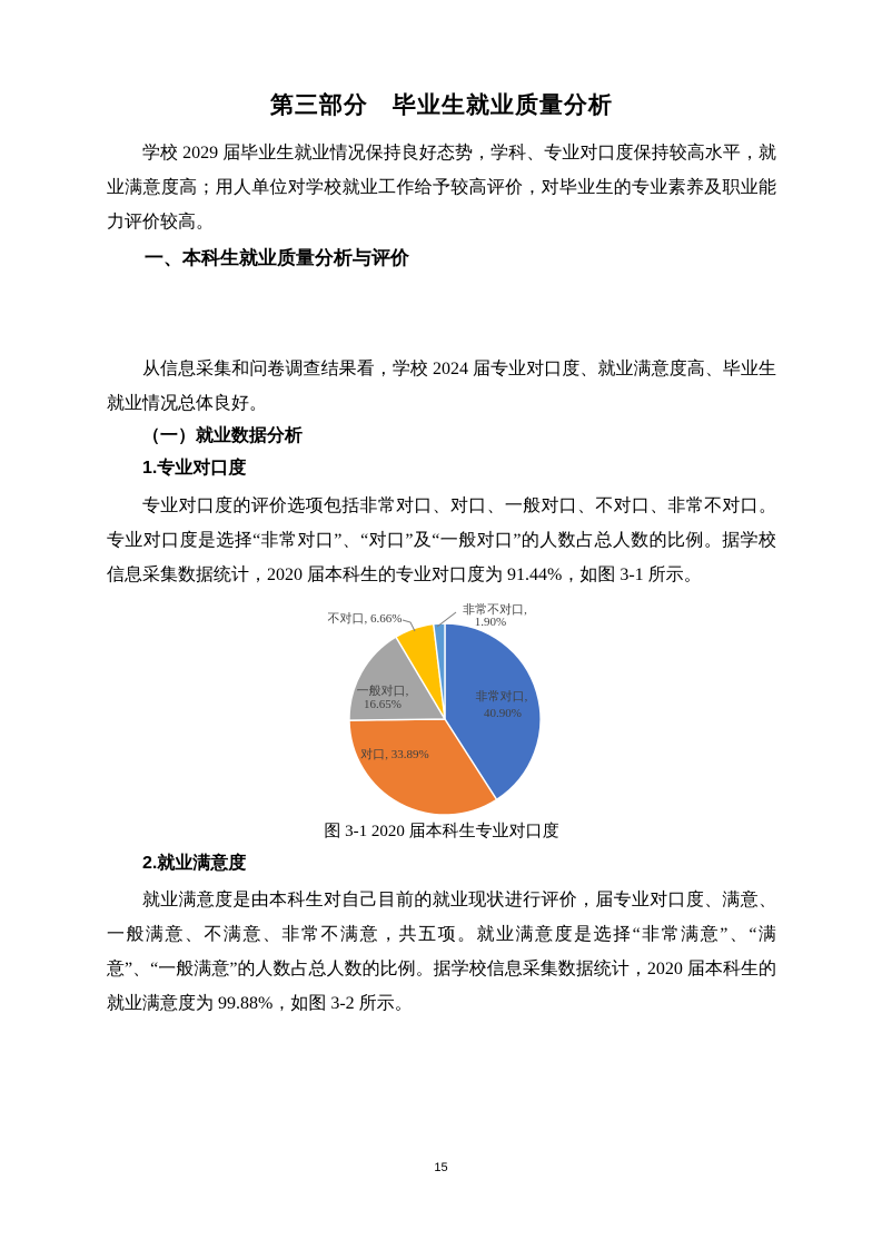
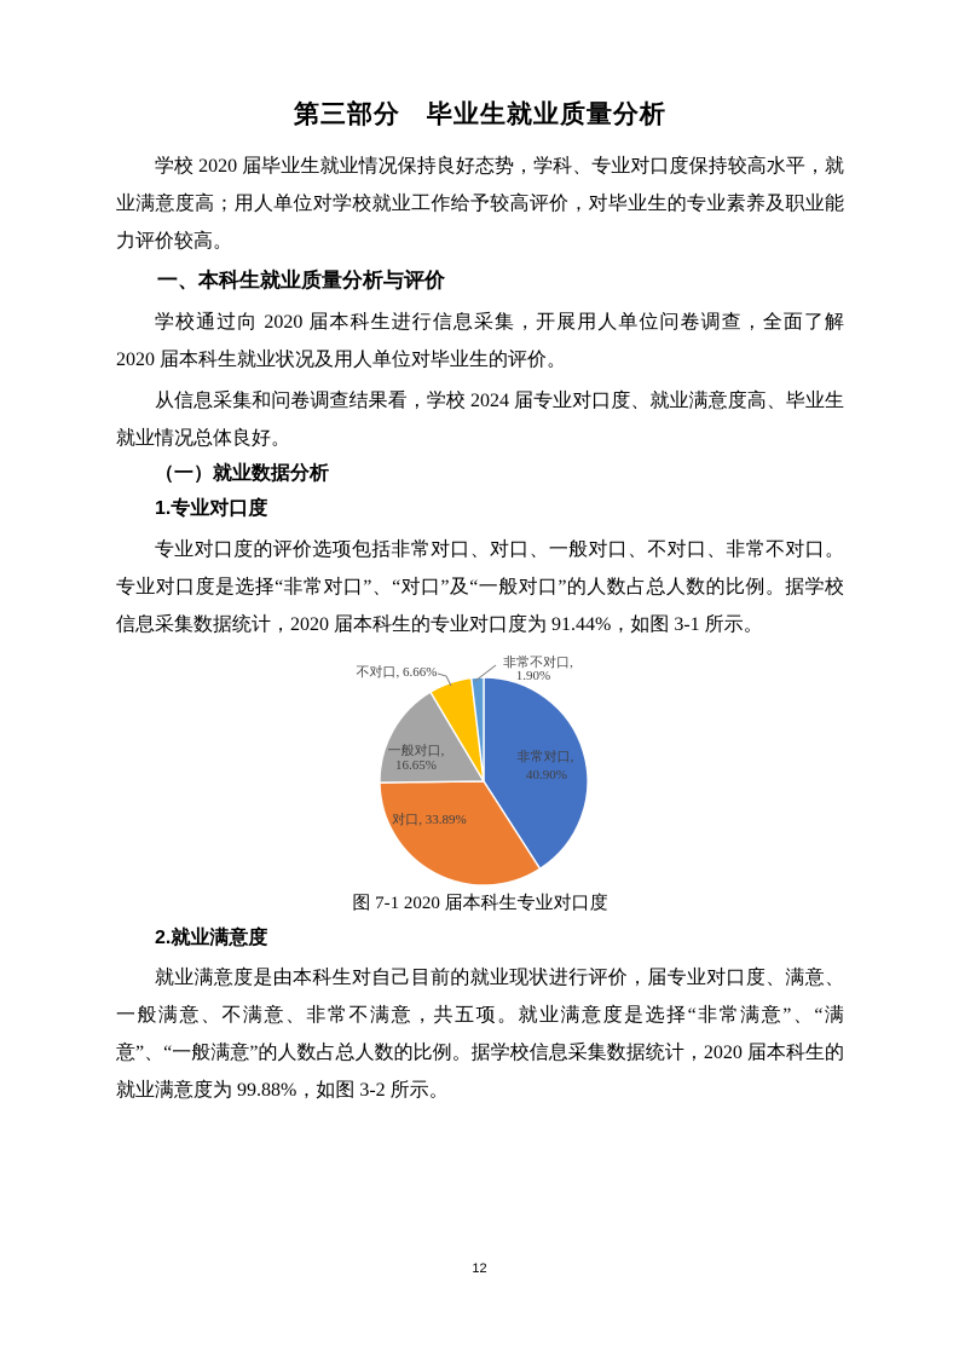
  第三部分 毕业生就业质量分析
- 学校 2029 届毕业生就业情况保持良好态势，学科、专业对口度保持较高水平，就业满意度高；用人单位对学校就业工作给予较高评价，对毕业生的专业素养及职业能力评价较高。
+ 学校 2020 届毕业生就业情况保持良好态势，学科、专业对口度保持较高水平，就业满意度高；用人单位对学校就业工作给予较高评价，对毕业生的专业素养及职业能力评价较高。
  一、本科生就业质量分析与评价
+ 学校通过向 2020 届本科生进行信息采集，开展用人单位问卷调查，全面了解 2020 届本科生就业状况及用人单位对毕业生的评价。
  从信息采集和问卷调查结果看，学校 2024 届专业对口度、就业满意度高、毕业生就业情况总体良好。
  （一）就业数据分析
  1.专业对口度
  专业对口度的评价选项包括非常对口、对口、一般对口、不对口、非常不对口。专业对口度是选择“非常对口”、“对口”及“一般对口”的人数占总人数的比例。据学校信息采集数据统计，2020 届本科生的专业对口度为 91.44%，如图 3-1 所示。
  非常对口,
  40.90%
  对口, 33.89%
  一般对口,
  16.65%
  不对口, 6.66%
  非常不对口,
  1.90%
- 图 3-1 2020 届本科生专业对口度
+ 图 7-1 2020 届本科生专业对口度
  2.就业满意度
  就业满意度是由本科生对自己目前的就业现状进行评价，届专业对口度、满意、一般满意、不满意、非常不满意，共五项。就业满意度是选择“非常满意”、“满意”、“一般满意”的人数占总人数的比例。据学校信息采集数据统计，2020 届本科生的就业满意度为 99.88%，如图 3-2 所示。
- 15
+ 12
